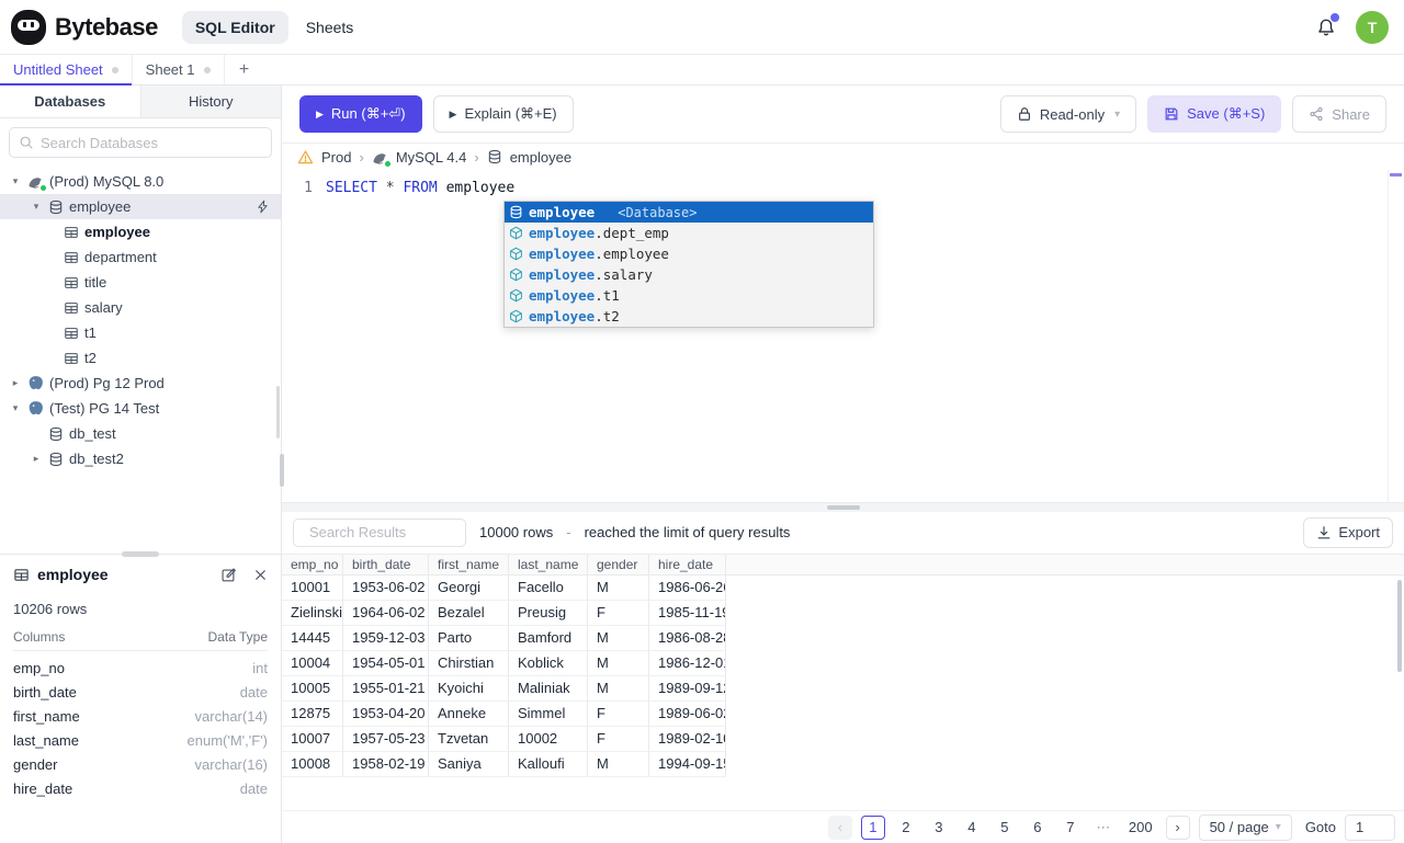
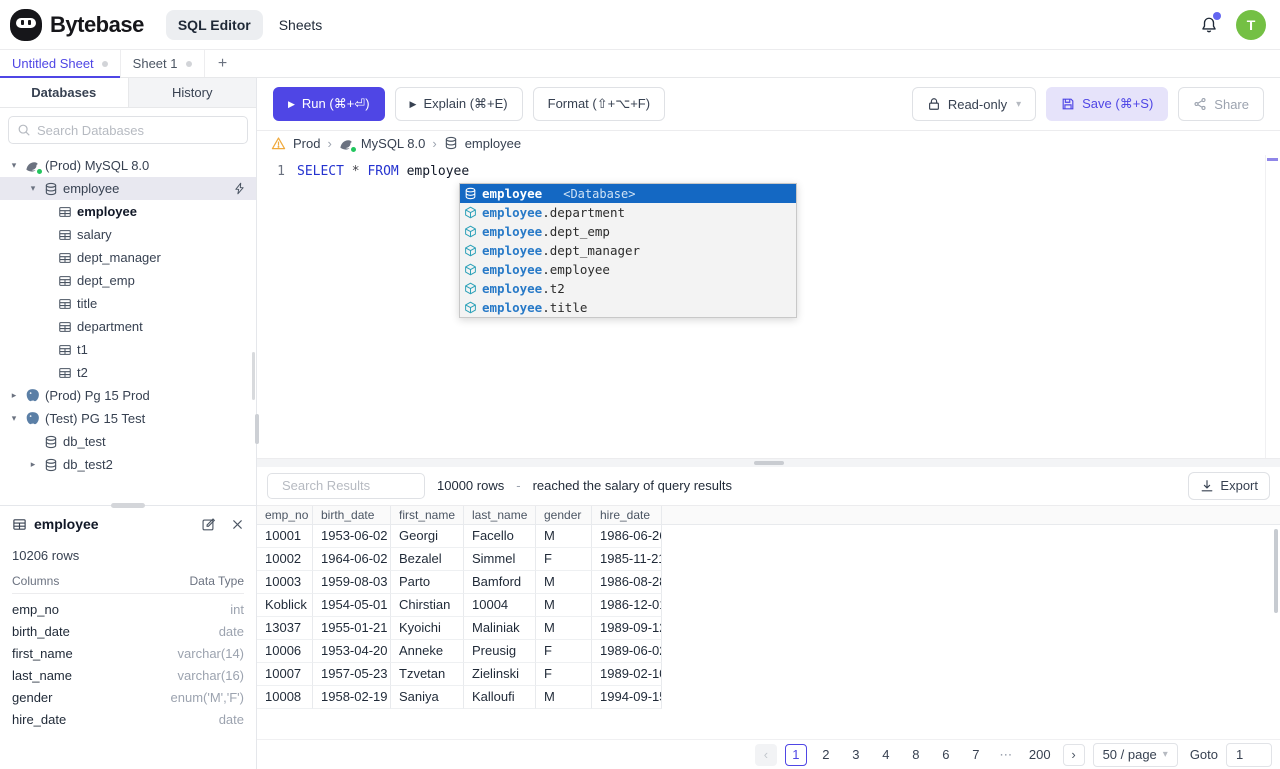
  Bytebase
  SQL Editor
  Sheets
  T
  Untitled Sheet
  Sheet 1
  +
  Databases
  History
  Search Databases
  ▾
  (Prod) MySQL 8.0
  ▾
  employee
  employee
- department
+ salary
+ dept_manager
+ dept_emp
  title
- salary
+ department
  t1
  t2
  ▸
- (Prod) Pg 12 Prod
+ (Prod) Pg 15 Prod
  ▾
- (Test) PG 14 Test
+ (Test) PG 15 Test
  db_test
  ▸
  db_test2
  employee
  10206 rows
  Columns
  Data Type
  emp_no
  int
  birth_date
  date
  first_name
  varchar(14)
  last_name
- enum('M','F')
+ varchar(16)
  gender
- varchar(16)
+ enum('M','F')
  hire_date
  date
  ▶
  Run (⌘+⏎)
  ▶
  Explain (⌘+E)
+ Format (⇧+⌥+F)
  Read-only
  ▾
  Save (⌘+S)
  Share
  Prod
  ›
- MySQL 4.4
+ MySQL 8.0
  ›
  employee
  1
  SELECT * FROM employee
  employee
  <Database>
+ employee.department
  employee.dept_emp
+ employee.dept_manager
  employee.employee
- employee.salary
- employee.t1
  employee.t2
+ employee.title
  Search Results
  10000 rows
  -
- reached the limit of query results
+ reached the salary of query results
  Export
  emp_no
  birth_date
  first_name
  last_name
  gender
  hire_date
  10001
  1953-06-02
  Georgi
  Facello
  M
  1986-06-2
- Zielinski
+ 10002
  1964-06-02
  Bezalel
- Preusig
+ Simmel
  F
- 1985-11-19
+ 1985-11-21
- 14445
+ 10003
- 1959-12-03
+ 1959-08-03
  Parto
  Bamford
  M
  1986-08-2
- 10004
+ Koblick
  1954-05-01
  Chirstian
- Koblick
+ 10004
  M
  1986-12-0
- 10005
+ 13037
  1955-01-21
  Kyoichi
  Maliniak
  M
  1989-09-1
- 12875
+ 10006
  1953-04-20
  Anneke
- Simmel
+ Preusig
  F
  1989-06-0
  10007
  1957-05-23
  Tzvetan
- 10002
+ Zielinski
  F
  1989-02-1
  10008
  1958-02-19
  Saniya
  Kalloufi
  M
  1994-09-1
  ‹
  1
  2
  3
  4
- 5
+ 8
  6
  7
  ⋯
  200
  ›
  50 / page
  ▾
  Goto
  1
